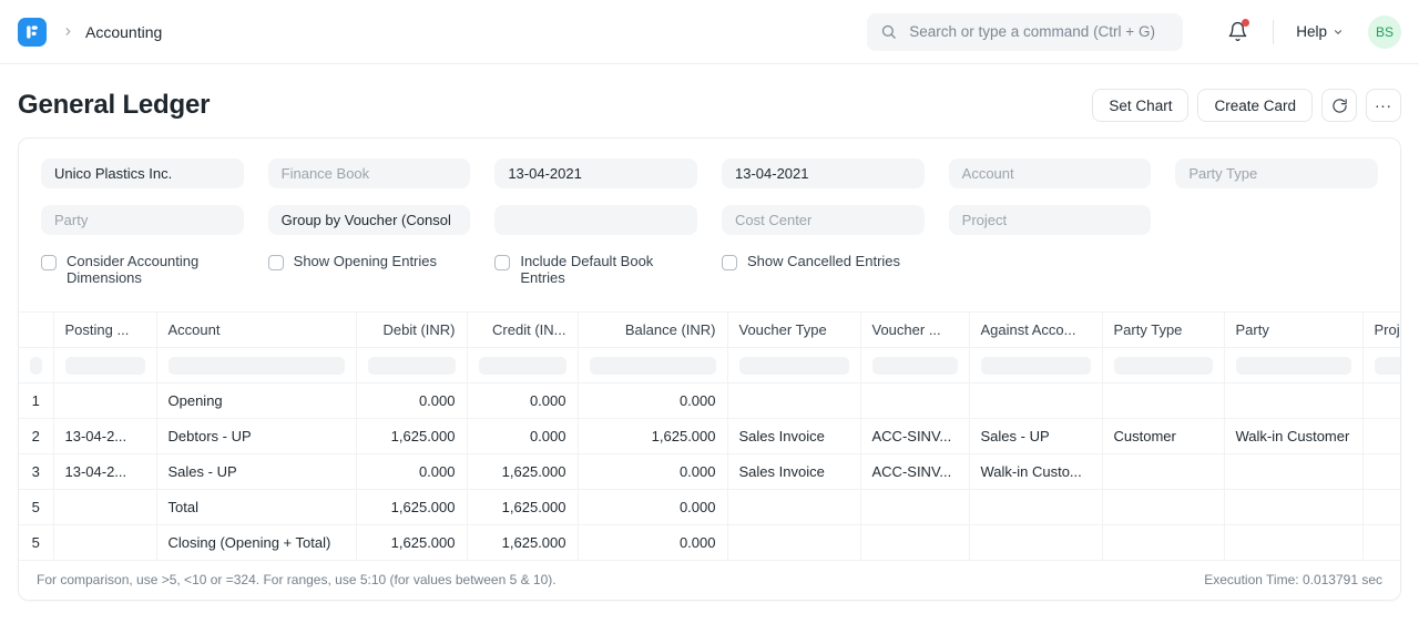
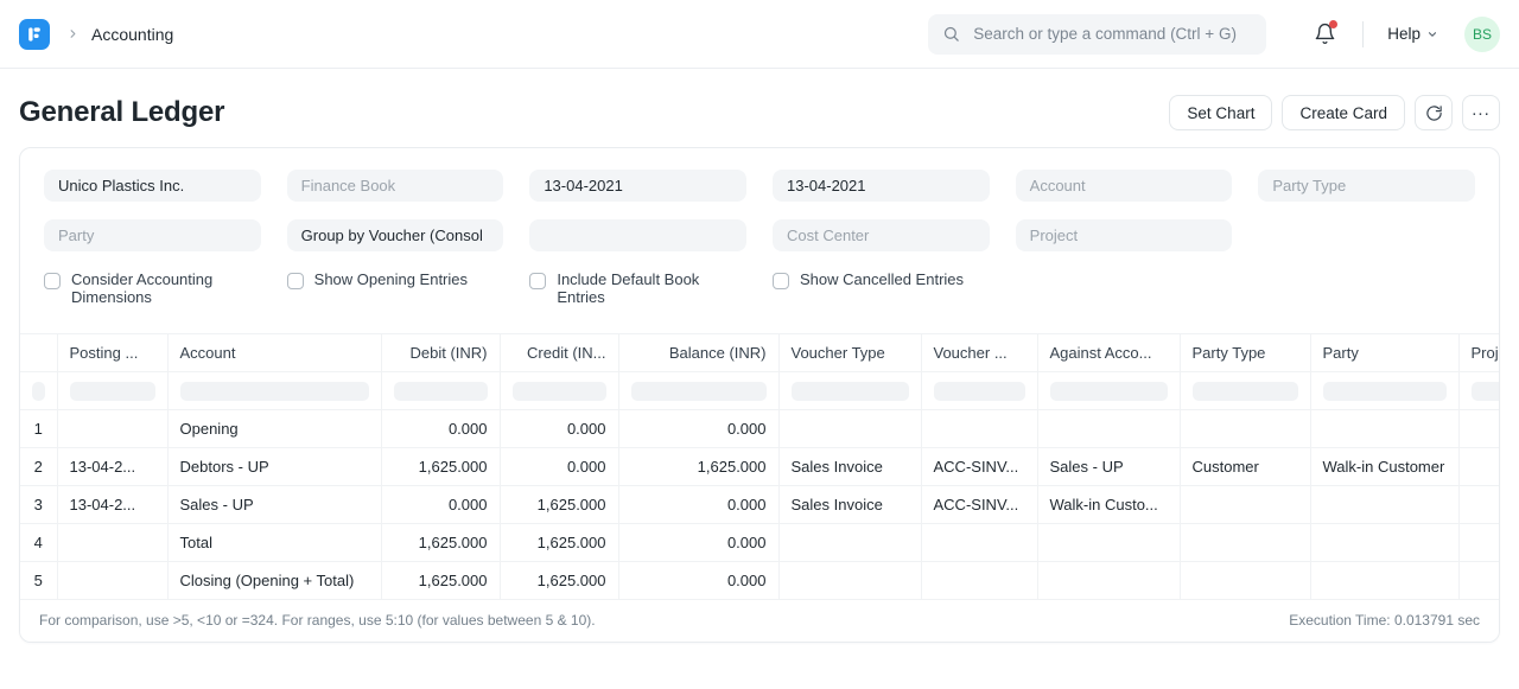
  Accounting
  Search or type a command (Ctrl + G)
  Help
  BS
  General Ledger
  Set Chart
  Create Card
  ...
  Unico Plastics Inc.
  Finance Book
  13-04-2021
  13-04-2021
  Account
  Party Type
  Party
  Group by Voucher (Consol
  Cost Center
  Project
  Consider Accounting Dimensions
  Show Opening Entries
  Include Default Book Entries
  Show Cancelled Entries
  	Posting ...	Account	Debit (INR)	Credit (IN...	Balance (INR)	Voucher Type	Voucher ...	Against Acco...	Party Type	Party	Proj
  1		Opening	0.000	0.000	0.000
  2	13-04-2...	Debtors - UP	1,625.000	0.000	1,625.000	Sales Invoice	ACC-SINV...	Sales - UP	Customer	Walk-in Customer
  3	13-04-2...	Sales - UP	0.000	1,625.000	0.000	Sales Invoice	ACC-SINV...	Walk-in Custo...
- 5		Total	1,625.000	1,625.000	0.000
+ 4		Total	1,625.000	1,625.000	0.000
  5		Closing (Opening + Total)	1,625.000	1,625.000	0.000
  For comparison, use >5, <10 or =324. For ranges, use 5:10 (for values between 5 & 10).
  Execution Time: 0.013791 sec
